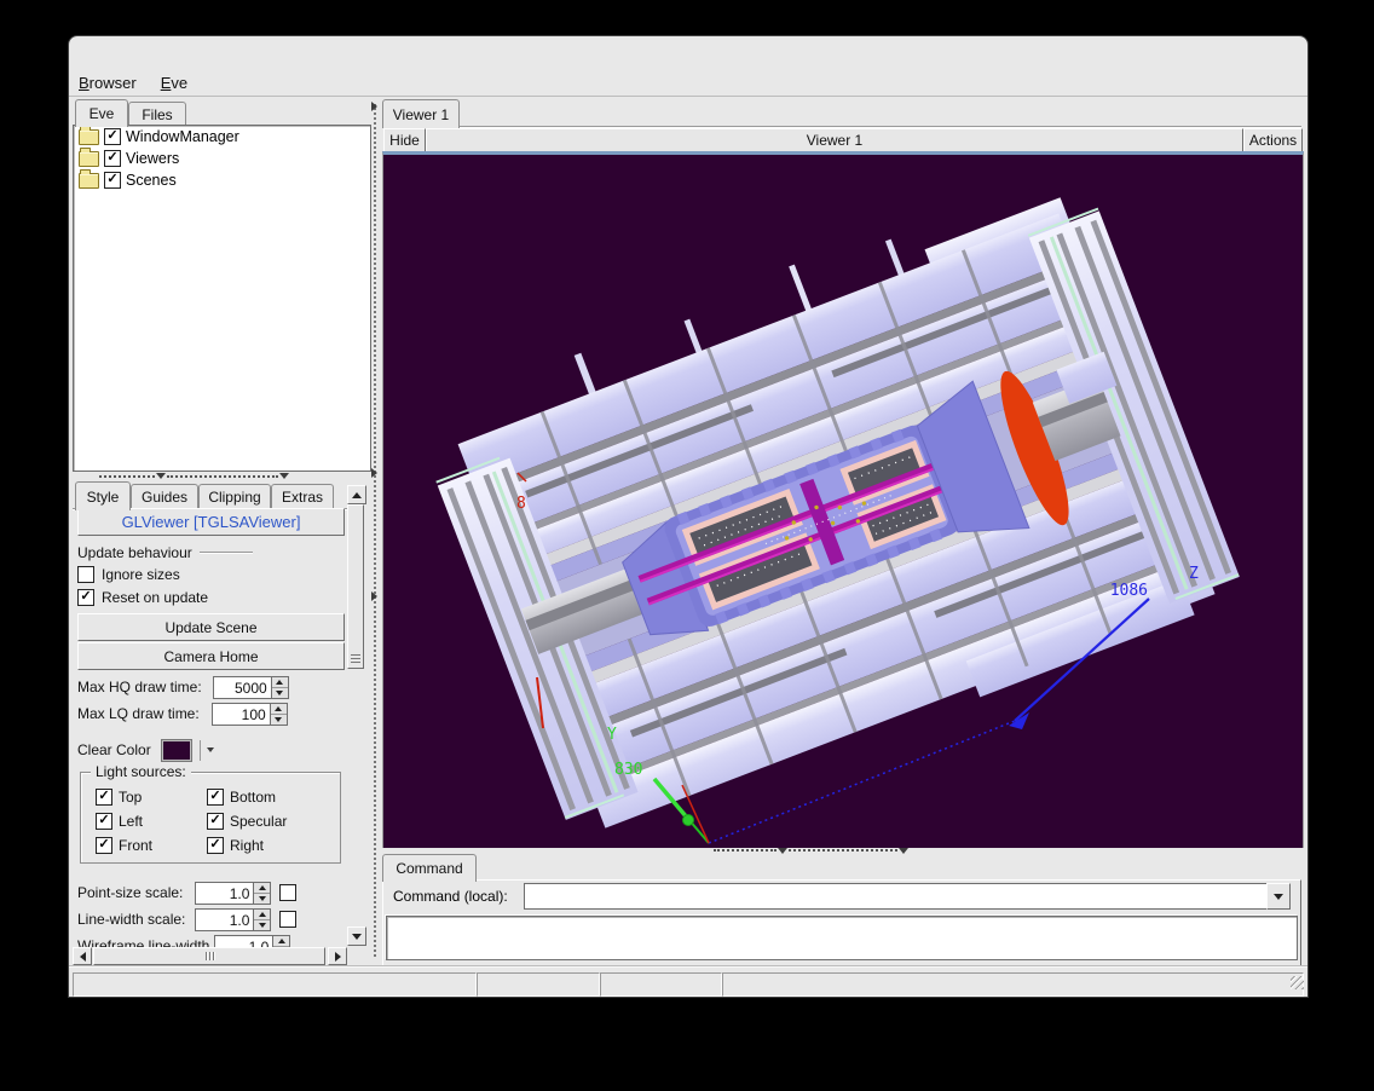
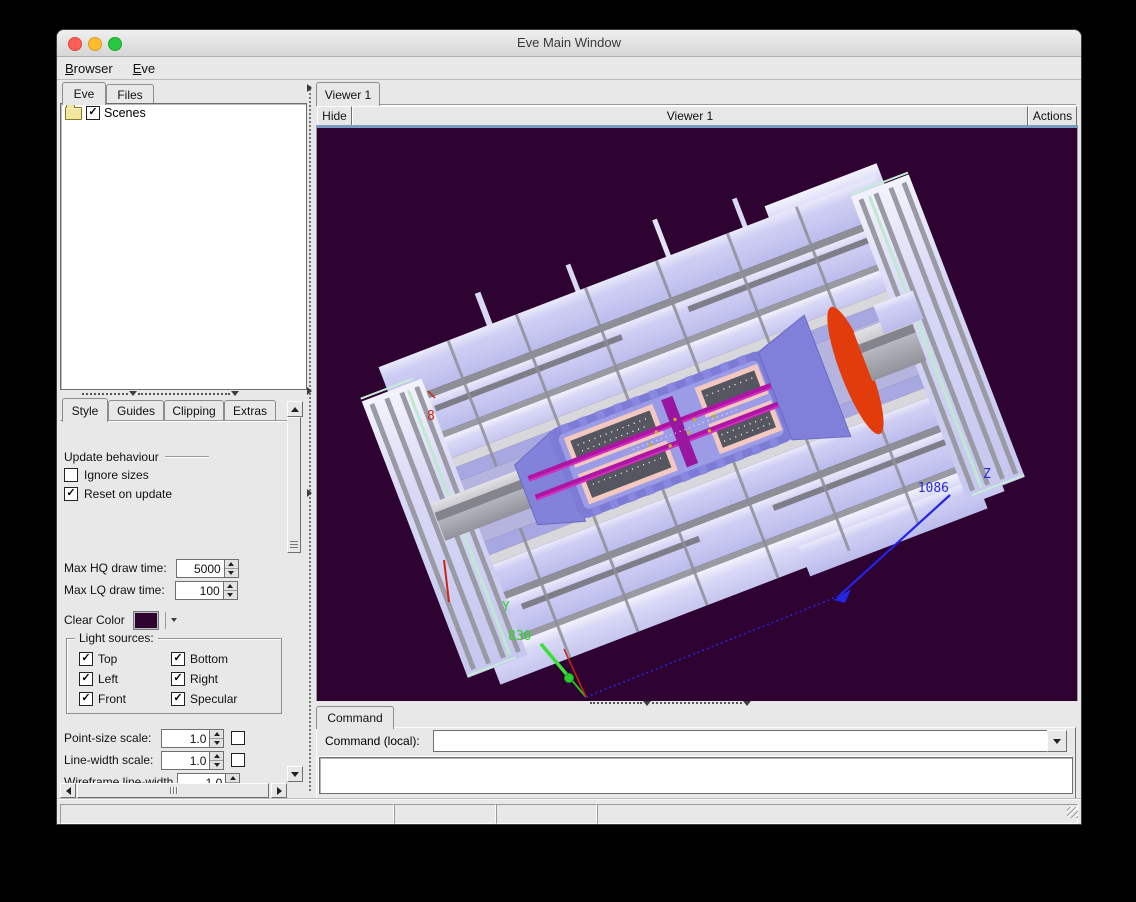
+ Eve Main Window
  Browser
  Eve
  Eve
  Files
- WindowManager
- Viewers
  Scenes
  Style
  Guides
  Clipping
  Extras
- GLViewer [TGLSAViewer]
  Update behaviour
  Ignore sizes
  Reset on update
- Update Scene
- Camera Home
  Max HQ draw time:
  5000
  Max LQ draw time:
  100
  Clear Color
  Light sources:
  Top
  Bottom
  Left
- Specular
+ Right
  Front
- Right
+ Specular
  Point-size scale:
  1.0
  Line-width scale:
  1.0
  Wireframe line-width
  Viewer 1
  Hide
  Viewer 1
  Actions
  1086
  Z
  Y
  830
  8
  Command
  Command (local):
